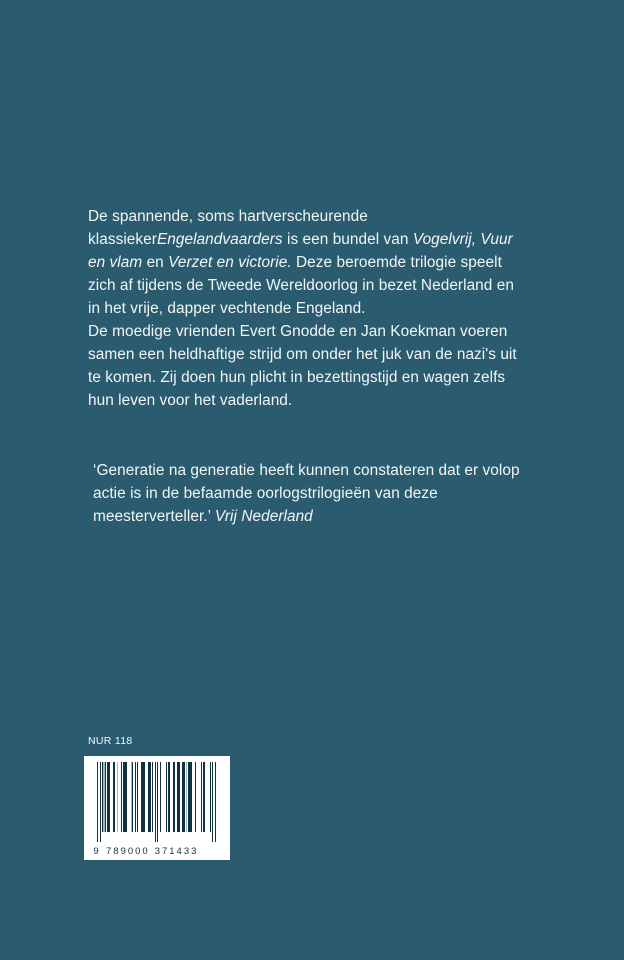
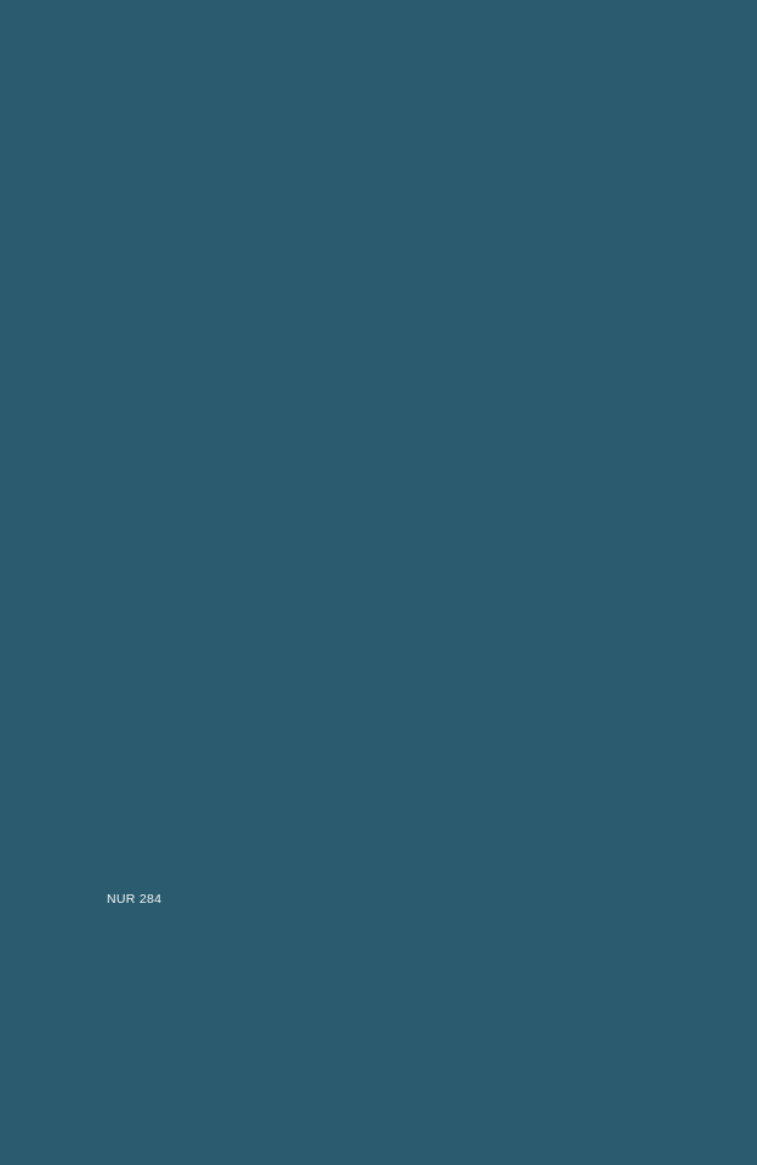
- De spannende, soms hartverscheurende klassiekerEngelandvaarders is een bundel van Vogelvrij, Vuur en vlam en Verzet en victorie. Deze beroemde trilogie speelt zich af tijdens de Tweede Wereldoorlog in bezet Nederland en in het vrije, dapper vechtende Engeland.
- De moedige vrienden Evert Gnodde en Jan Koekman voeren samen een heldhaftige strijd om onder het juk van de nazi's uit te komen. Zij doen hun plicht in bezettingstijd en wagen zelfs hun leven voor het vaderland.
- ‘Generatie na generatie heeft kunnen constateren dat er volop actie is in de befaamde oorlogstrilogieën van deze meesterverteller.’ Vrij Nederland
- NUR 118
+ NUR 284
- 9
- 789000
- 371433
